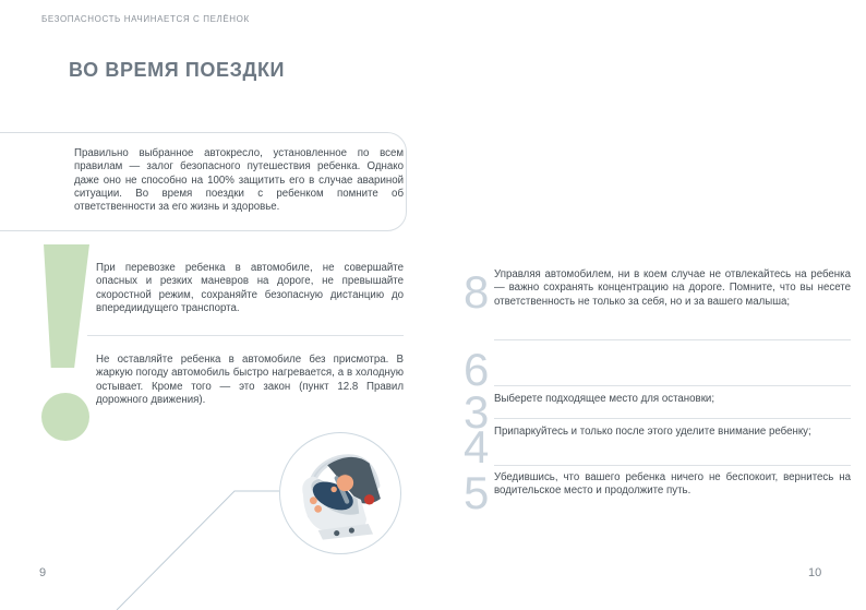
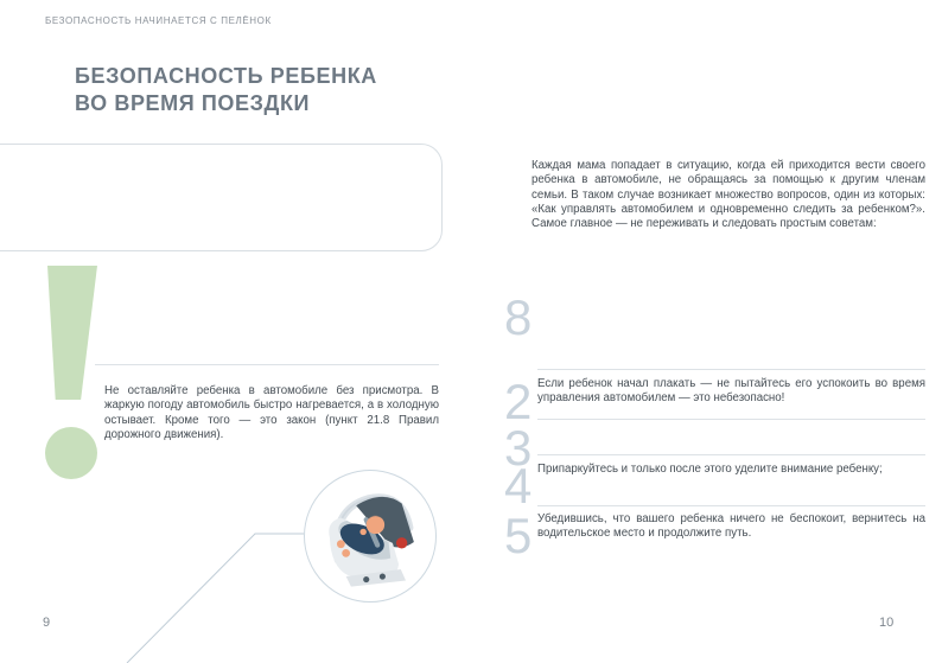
  БЕЗОПАСНОСТЬ НАЧИНАЕТСЯ С ПЕЛЁНОК
+ БЕЗОПАСНОСТЬ РЕБЕНКА
  ВО ВРЕМЯ ПОЕЗДКИ
- Правильно выбранное автокресло, установленное по всем правилам — залог безопасного путешествия ребенка. Однако даже оно не способно на 100% защитить его в случае авариной ситуации. Во время поездки с ребенком помните об ответственности за его жизнь и здоровье.
- При перевозке ребенка в автомобиле, не совершайте опасных и резких маневров на дороге, не превышайте скоростной режим, сохраняйте безопасную дистанцию до впередиидущего транспорта.
- Не оставляйте ребенка в автомобиле без присмотра. В жаркую погоду автомобиль быстро нагревается, а в холодную остывает. Кроме того — это закон (пункт 12.8 Правил дорожного движения).
+ Не оставляйте ребенка в автомобиле без присмотра. В жаркую погоду автомобиль быстро нагревается, а в холодную остывает. Кроме того — это закон (пункт 21.8 Правил дорожного движения).
+ Каждая мама попадает в ситуацию, когда ей приходится вести своего ребенка в автомобиле, не обращаясь за помощью к другим членам семьи. В таком случае возникает множество вопросов, один из которых: «Как управлять автомобилем и одновременно следить за ребенком?». Самое главное — не переживать и следовать простым советам:
  8
- Управляя автомобилем, ни в коем случае не отвлекайтесь на ребенка — важно сохранять концентрацию на дороге. Помните, что вы несете ответственность не только за себя, но и за вашего малыша;
- 6
+ 2
+ Если ребенок начал плакать — не пытайтесь его успокоить во время управления автомобилем — это небезопасно!
  3
- Выберете подходящее место для остановки;
  4
  Припаркуйтесь и только после этого уделите внимание ребенку;
  5
  Убедившись, что вашего ребенка ничего не беспокоит, вернитесь на водительское место и продолжите путь.
  9
  10
